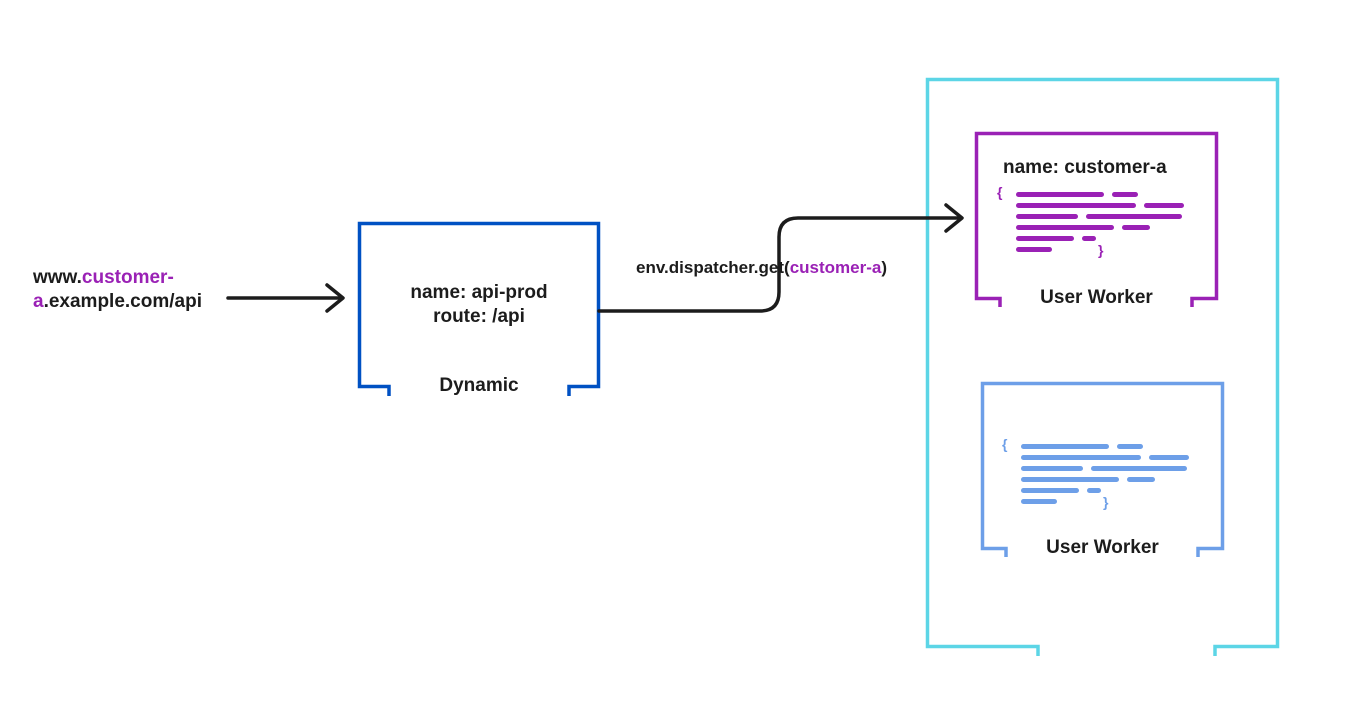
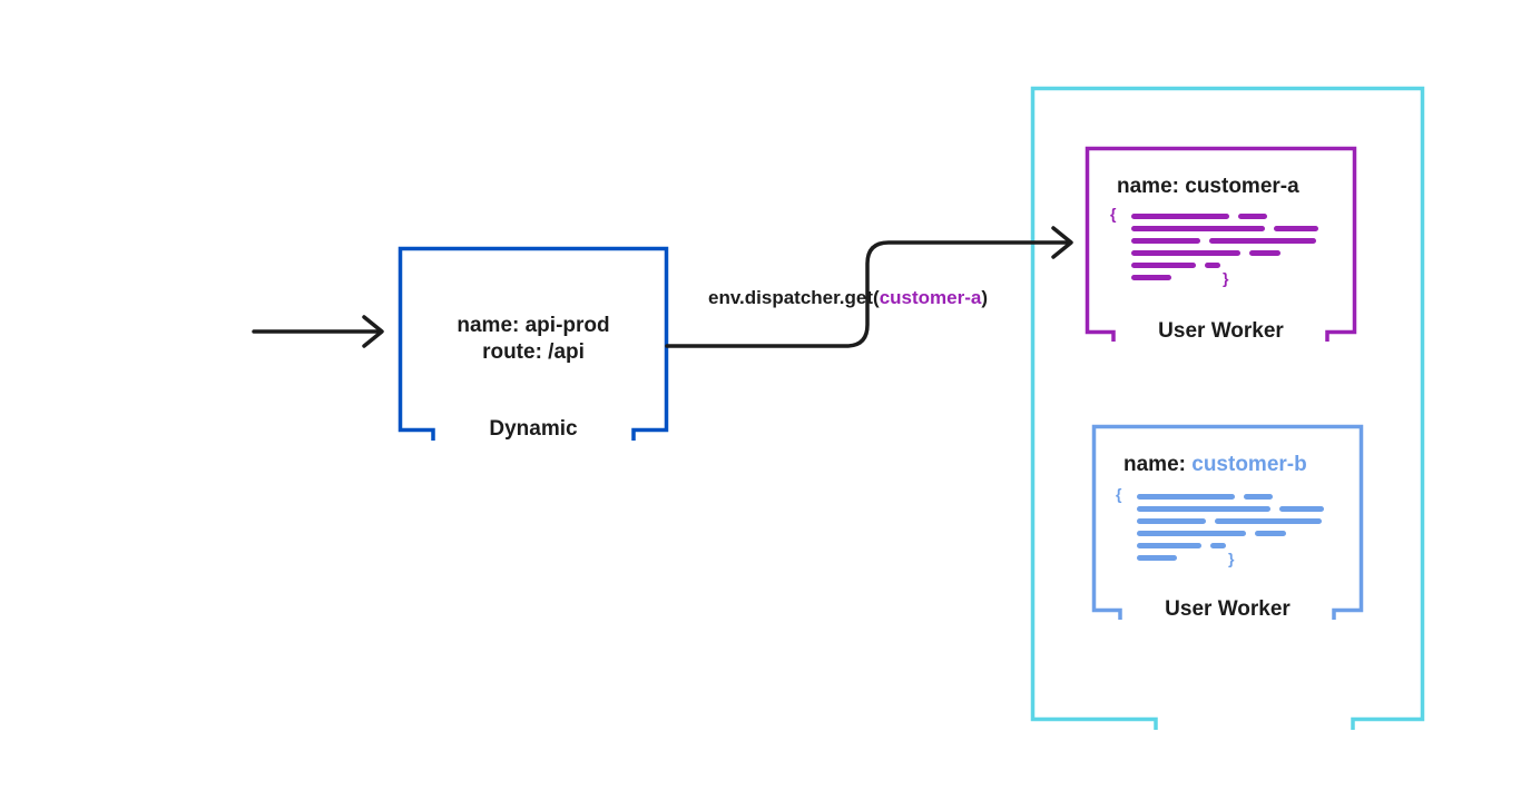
- www.customer-
- a.example.com/api
  name: api-prod
  route: /api
  Dynamic
  env.dispatcher.get(customer-a)
  name: customer-a
  {
  }
  User Worker
+ name: customer-b
  {
  }
  User Worker
